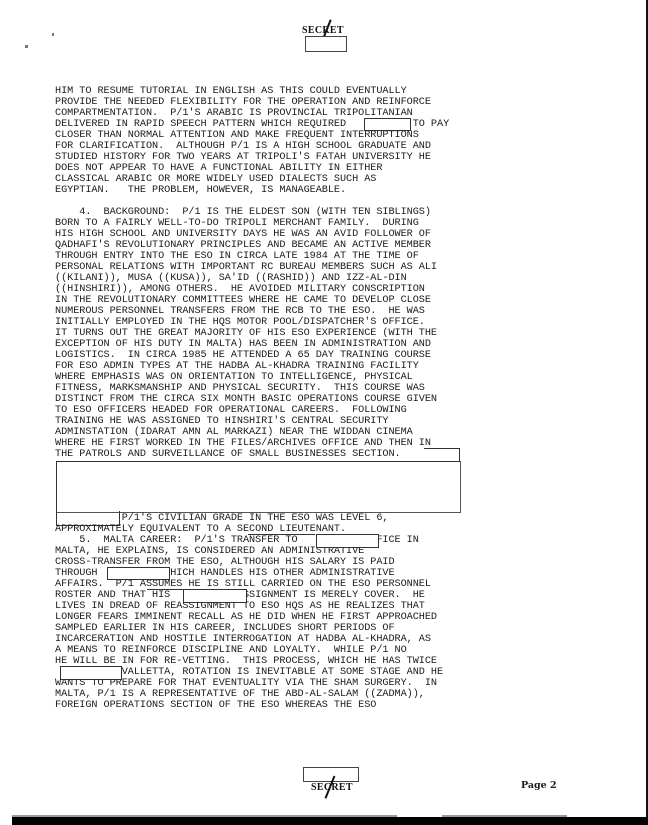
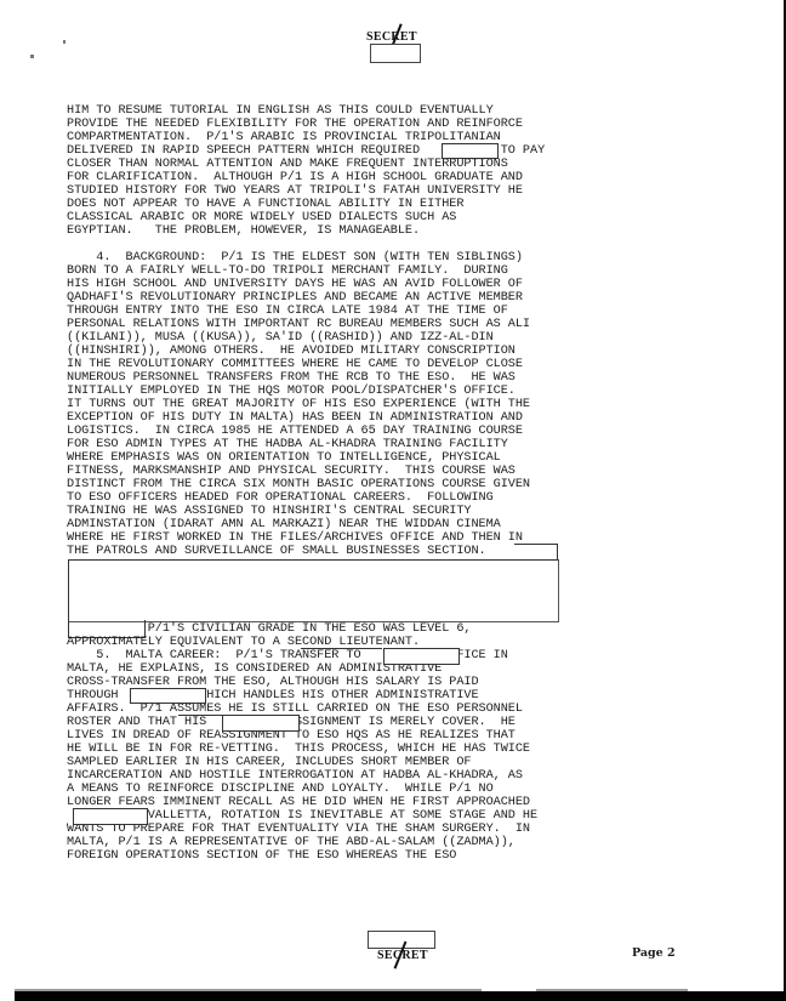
  SECET
  HIM TO RESUME TUTORIAL IN ENGLISH AS THIS COULD EVENTUALLY
  PROVIDE THE NEEDED FLEXIBILITY FOR THE OPERATION AND REINFORCE
  COMPARTMENTATION. P/1'S ARABIC IS PROVINCIAL TRIPOLITANIAN
  DELIVERED IN RAPID SPEECH PATTERN WHICH REQUIRED TO PAY
  CLOSER THAN NORMAL ATTENTION AND MAKE FREQUENT INTERRUPTIONS
  FOR CLARIFICATION. ALTHOUGH P/1 IS A HIGH SCHOOL GRADUATE AND
  STUDIED HISTORY FOR TWO YEARS AT TRIPOLI'S FATAH UNIVERSITY HE
  DOES NOT APPEAR TO HAVE A FUNCTIONAL ABILITY IN EITHER
  CLASSICAL ARABIC OR MORE WIDELY USED DIALECTS SUCH AS
  EGYPTIAN. THE PROBLEM, HOWEVER, IS MANAGEABLE.
  4. BACKGROUND: P/1 IS THE ELDEST SON (WITH TEN SIBLINGS)
  BORN TO A FAIRLY WELL-TO-DO TRIPOLI MERCHANT FAMILY. DURING
  HIS HIGH SCHOOL AND UNIVERSITY DAYS HE WAS AN AVID FOLLOWER OF
  QADHAFI'S REVOLUTIONARY PRINCIPLES AND BECAME AN ACTIVE MEMBER
  THROUGH ENTRY INTO THE ESO IN CIRCA LATE 1984 AT THE TIME OF
  PERSONAL RELATIONS WITH IMPORTANT RC BUREAU MEMBERS SUCH AS ALI
  ((KILANI)), MUSA ((KUSA)), SA'ID ((RASHID)) AND IZZ-AL-DIN
  ((HINSHIRI)), AMONG OTHERS. HE AVOIDED MILITARY CONSCRIPTION
  IN THE REVOLUTIONARY COMMITTEES WHERE HE CAME TO DEVELOP CLOSE
  NUMEROUS PERSONNEL TRANSFERS FROM THE RCB TO THE ESO. HE WAS
  INITIALLY EMPLOYED IN THE HQS MOTOR POOL/DISPATCHER'S OFFICE.
  IT TURNS OUT THE GREAT MAJORITY OF HIS ESO EXPERIENCE (WITH THE
  EXCEPTION OF HIS DUTY IN MALTA) HAS BEEN IN ADMINISTRATION AND
  LOGISTICS. IN CIRCA 1985 HE ATTENDED A 65 DAY TRAINING COURSE
  FOR ESO ADMIN TYPES AT THE HADBA AL-KHADRA TRAINING FACILITY
  WHERE EMPHASIS WAS ON ORIENTATION TO INTELLIGENCE, PHYSICAL
  FITNESS, MARKSMANSHIP AND PHYSICAL SECURITY. THIS COURSE WAS
  DISTINCT FROM THE CIRCA SIX MONTH BASIC OPERATIONS COURSE GIVEN
  TO ESO OFFICERS HEADED FOR OPERATIONAL CAREERS. FOLLOWING
  TRAINING HE WAS ASSIGNED TO HINSHIRI'S CENTRAL SECURITY
  ADMINSTATION (IDARAT AMN AL MARKAZI) NEAR THE WIDDAN CINEMA
  WHERE HE FIRST WORKED IN THE FILES/ARCHIVES OFFICE AND THEN IN
  THE PATROLS AND SURVEILLANCE OF SMALL BUSINESSES SECTION.
  P/1'S CIVILIAN GRADE IN THE ESO WAS LEVEL 6,
  APPROXIMATELY EQUIVALENT TO A SECOND LIEUTENANT.
  5. MALTA CAREER: P/1'S TRANSFER TOFICE IN
  MALTA, HE EXPLAINS, IS CONSIDERED AN ADMINISTRATIVE
  CROSS-TRANSFER FROM THE ESO, ALTHOUGH HIS SALARY IS PAID
  THROUGHHICH HANDLES HIS OTHER ADMINISTRATIVE
  AFFAIRS. P/1 ASSUMES HE IS STILL CARRIED ON THE ESO PERSONNEL
  ROSTER AND THAT HISSIGNMENT IS MERELY COVER. HE
  LIVES IN DREAD OF REASSIGNMENT TO ESO HQS AS HE REALIZES THAT
- LONGER FEARS IMMINENT RECALL AS HE DID WHEN HE FIRST APPROACHED
+ HE WILL BE IN FOR RE-VETTING. THIS PROCESS, WHICH HE HAS TWICE
- SAMPLED EARLIER IN HIS CAREER, INCLUDES SHORT PERIODS OF
+ SAMPLED EARLIER IN HIS CAREER, INCLUDES SHORT MEMBER OF
  INCARCERATION AND HOSTILE INTERROGATION AT HADBA AL-KHADRA, AS
  A MEANS TO REINFORCE DISCIPLINE AND LOYALTY. WHILE P/1 NO
- HE WILL BE IN FOR RE-VETTING. THIS PROCESS, WHICH HE HAS TWICE
+ LONGER FEARS IMMINENT RECALL AS HE DID WHEN HE FIRST APPROACHED
  VALLETTA, ROTATION IS INEVITABLE AT SOME STAGE AND HE
  WANTS TO PREPARE FOR THAT EVENTUALITY VIA THE SHAM SURGERY. IN
  MALTA, P/1 IS A REPRESENTATIVE OF THE ABD-AL-SALAM ((ZADMA)),
  FOREIGN OPERATIONS SECTION OF THE ESO WHEREAS THE ESO
  SERET
  Page 2
